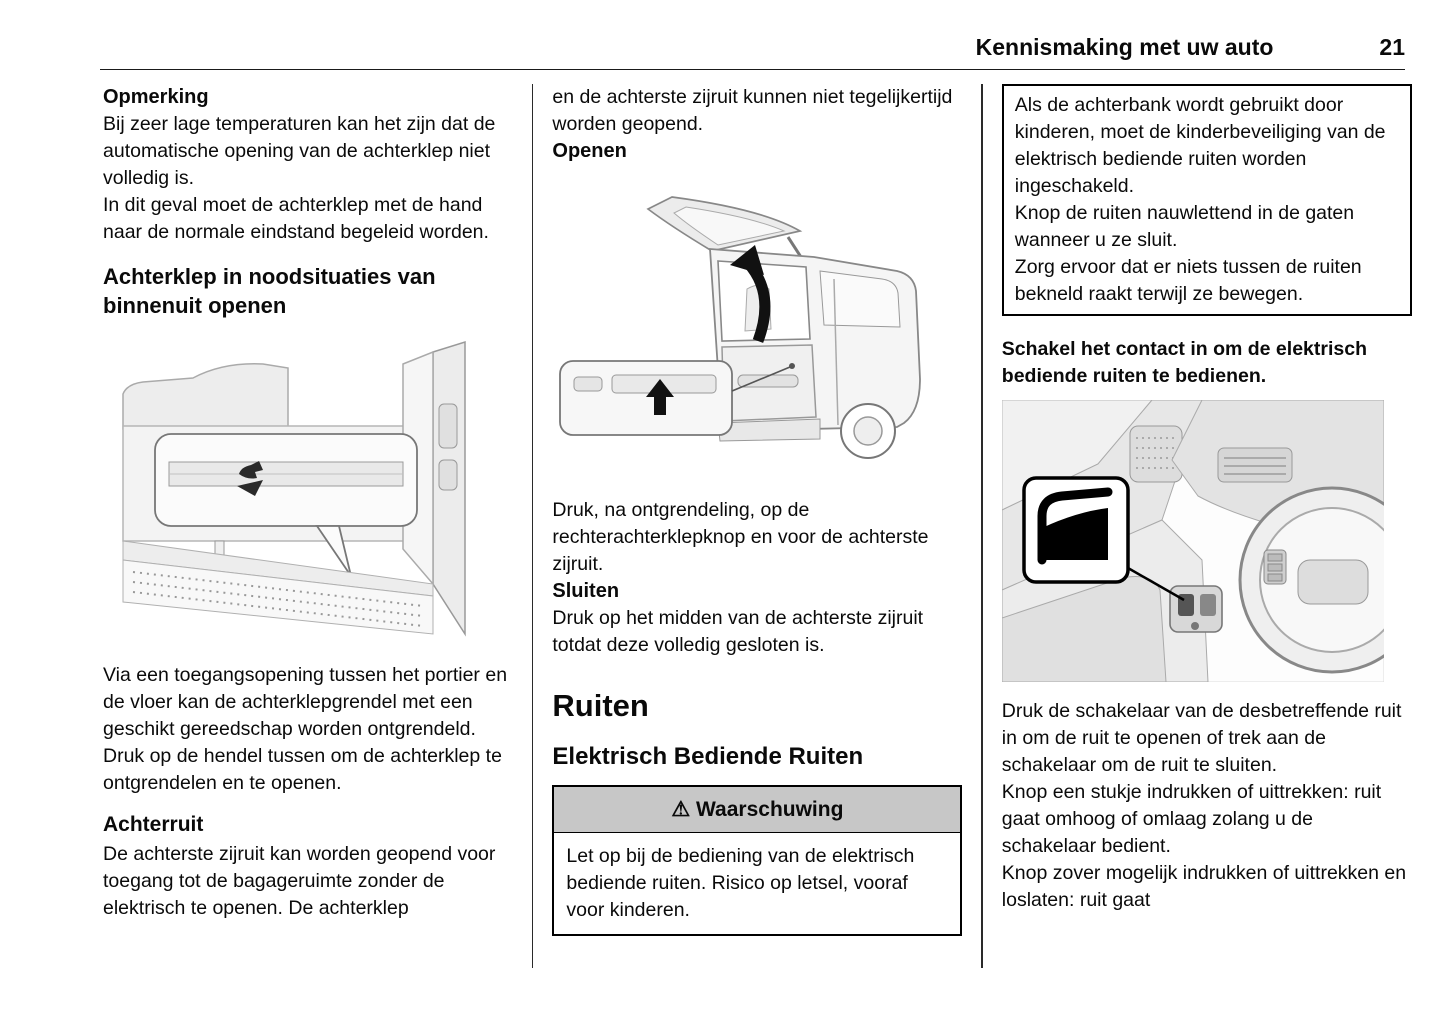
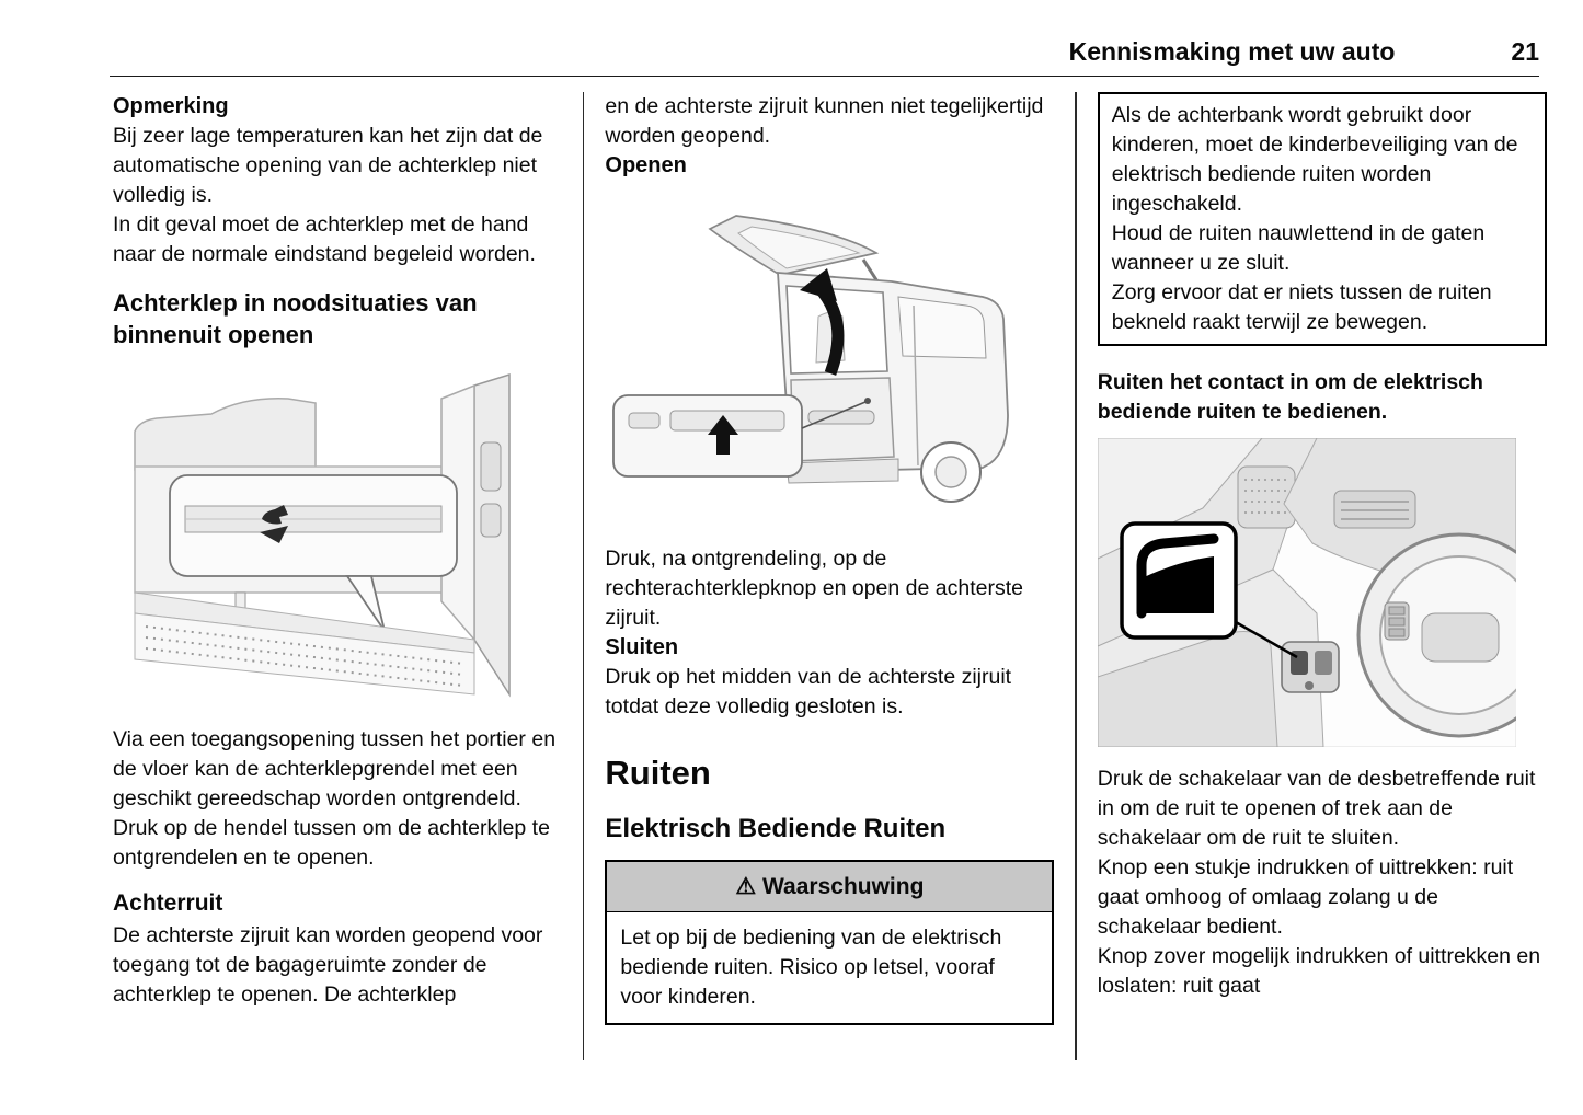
  Kennismaking met uw auto
  21
  Opmerking
  Bij zeer lage temperaturen kan het zijn dat de automatische opening van de achterklep niet volledig is.
  In dit geval moet de achterklep met de hand naar de normale eindstand begeleid worden.
  Achterklep in noodsituaties van binnenuit openen
  Via een toegangsopening tussen het portier en de vloer kan de achterklepgrendel met een geschikt gereedschap worden ontgrendeld.
  Druk op de hendel tussen om de achterklep te ontgrendelen en te openen.
  Achterruit
- De achterste zijruit kan worden geopend voor toegang tot de bagageruimte zonder de elektrisch te openen. De achterklep
+ De achterste zijruit kan worden geopend voor toegang tot de bagageruimte zonder de achterklep te openen. De achterklep
  en de achterste zijruit kunnen niet tegelijkertijd worden geopend.
  Openen
- Druk, na ontgrendeling, op de rechterachterklepknop en voor de achterste zijruit.
+ Druk, na ontgrendeling, op de rechterachterklepknop en open de achterste zijruit.
  Sluiten
  Druk op het midden van de achterste zijruit totdat deze volledig gesloten is.
  Ruiten
  Elektrisch Bediende Ruiten
  ⚠ Waarschuwing
  Let op bij de bediening van de elektrisch bediende ruiten. Risico op letsel, vooraf voor kinderen.
  Als de achterbank wordt gebruikt door kinderen, moet de kinderbeveiliging van de elektrisch bediende ruiten worden ingeschakeld.
- Knop de ruiten nauwlettend in de gaten wanneer u ze sluit.
+ Houd de ruiten nauwlettend in de gaten wanneer u ze sluit.
  Zorg ervoor dat er niets tussen de ruiten bekneld raakt terwijl ze bewegen.
- Schakel het contact in om de elektrisch bediende ruiten te bedienen.
+ Ruiten het contact in om de elektrisch bediende ruiten te bedienen.
  Druk de schakelaar van de desbetreffende ruit in om de ruit te openen of trek aan de schakelaar om de ruit te sluiten.
  Knop een stukje indrukken of uittrekken: ruit gaat omhoog of omlaag zolang u de schakelaar bedient.
  Knop zover mogelijk indrukken of uittrekken en loslaten: ruit gaat
